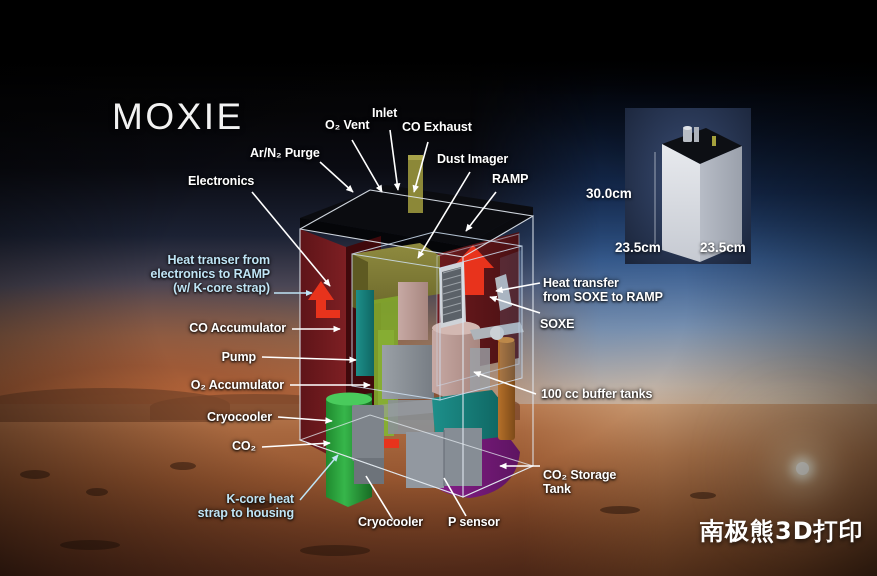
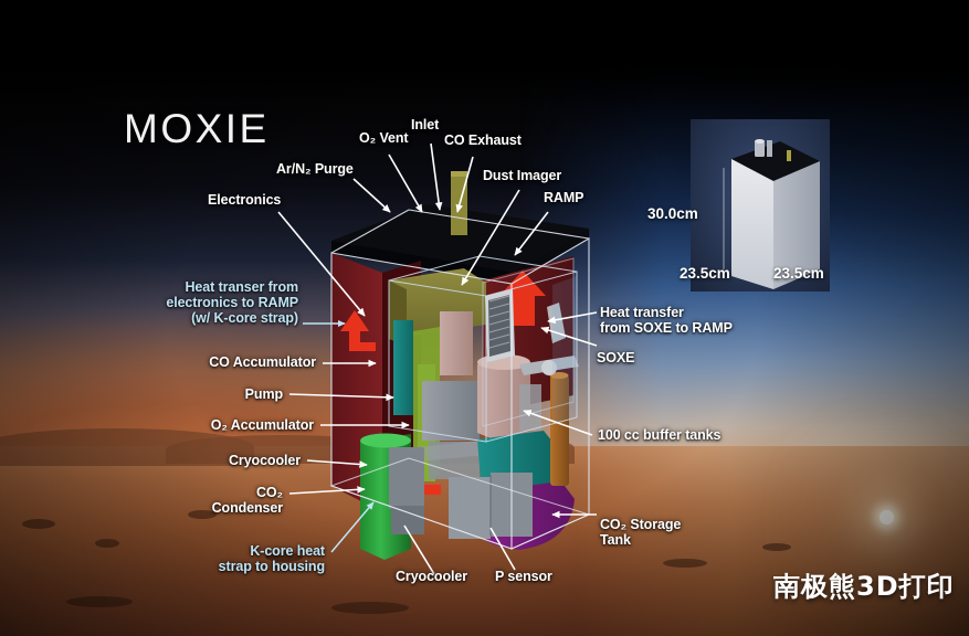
  MOXIE
  Ar/N₂ Purge
  O₂ Vent
  Inlet
  CO Exhaust
  Dust Imager
  RAMP
  Electronics
  Heat transer from
  electronics to RAMP
  (w/ K-core strap)
  CO Accumulator
  Pump
  O₂ Accumulator
  Cryocooler
  CO₂
+ Condenser
  K-core heat
  strap to housing
  Heat transfer
  from SOXE to RAMP
  SOXE
  100 cc buffer tanks
  CO₂ Storage
  Tank
  Cryocooler
  P sensor
  30.0cm
  23.5cm
  23.5cm
  南极熊3D打印
